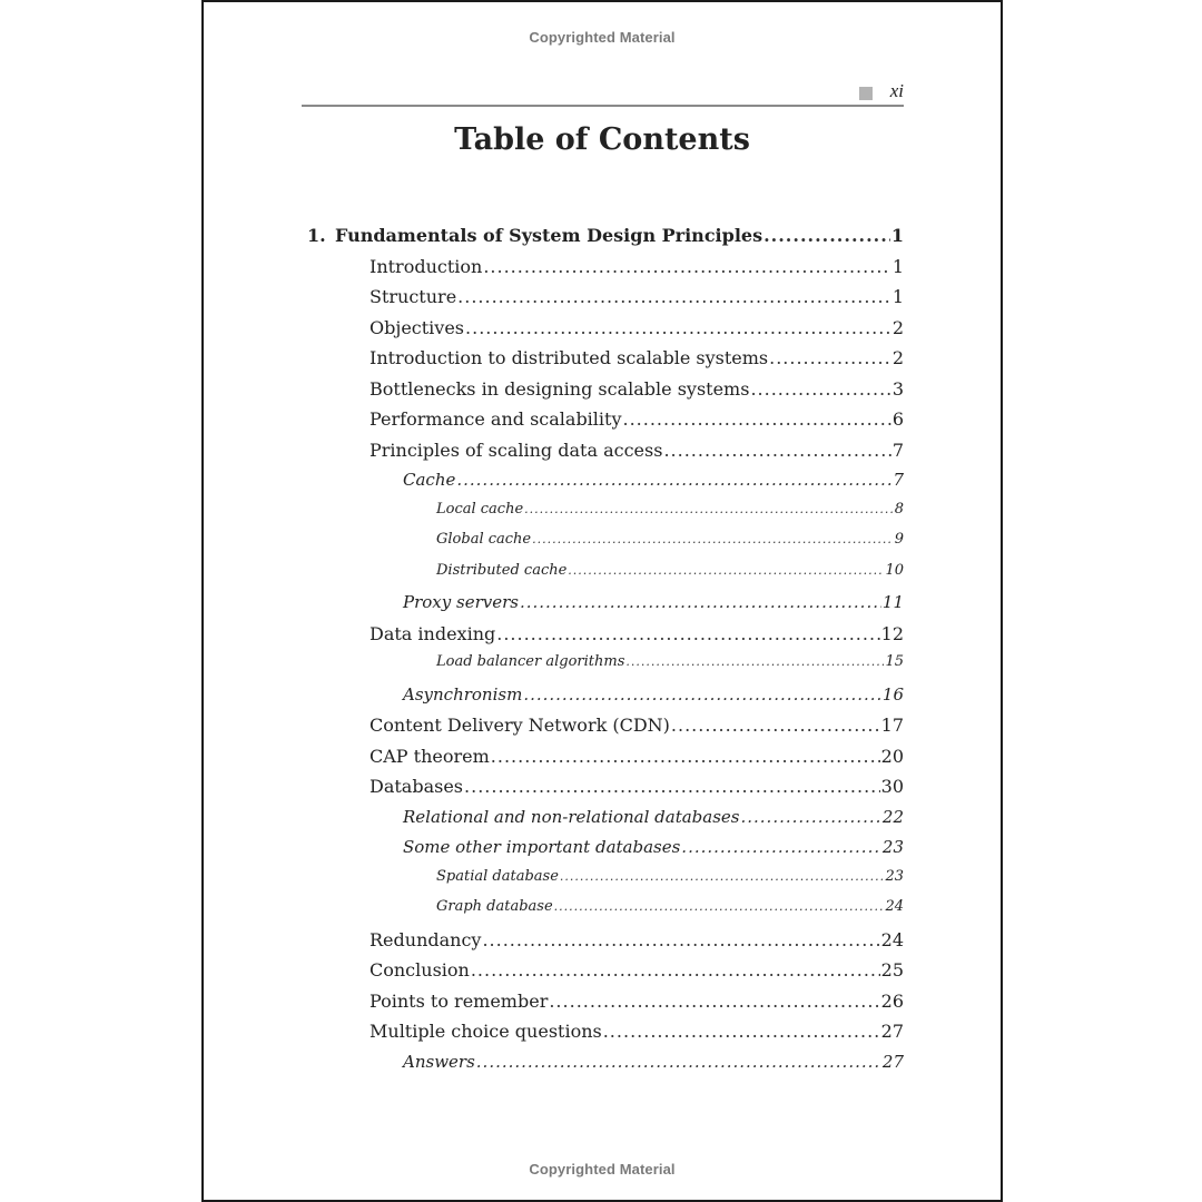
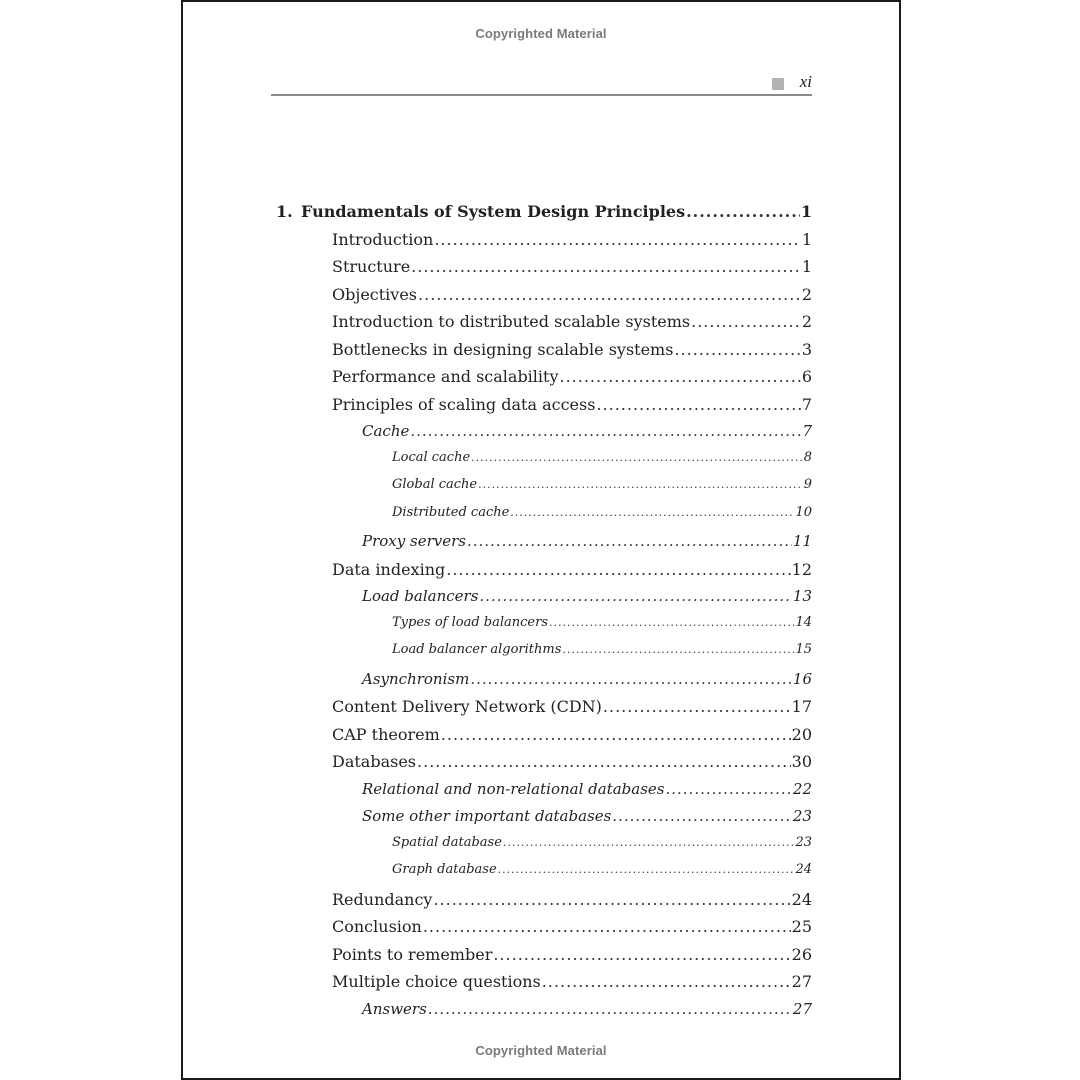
  Copyrighted Material
  xi
- Table of Contents
  1. Fundamentals of System Design Principles
  1
  Introduction
  1
  Structure
  1
  Objectives
  2
  Introduction to distributed scalable systems
  2
  Bottlenecks in designing scalable systems
  3
  Performance and scalability
  6
  Principles of scaling data access
  7
  Cache
  7
  Local cache
  8
  Global cache
  9
  Distributed cache
  10
  Proxy servers
  11
  Data indexing
  12
+ Load balancers
+ 13
+ Types of load balancers
+ 14
  Load balancer algorithms
  15
  Asynchronism
  16
  Content Delivery Network (CDN)
  17
  CAP theorem
  20
  Databases
  30
  Relational and non-relational databases
  22
  Some other important databases
  23
  Spatial database
  23
  Graph database
  24
  Redundancy
  24
  Conclusion
  25
  Points to remember
  26
  Multiple choice questions
  27
  Answers
  27
  Copyrighted Material
